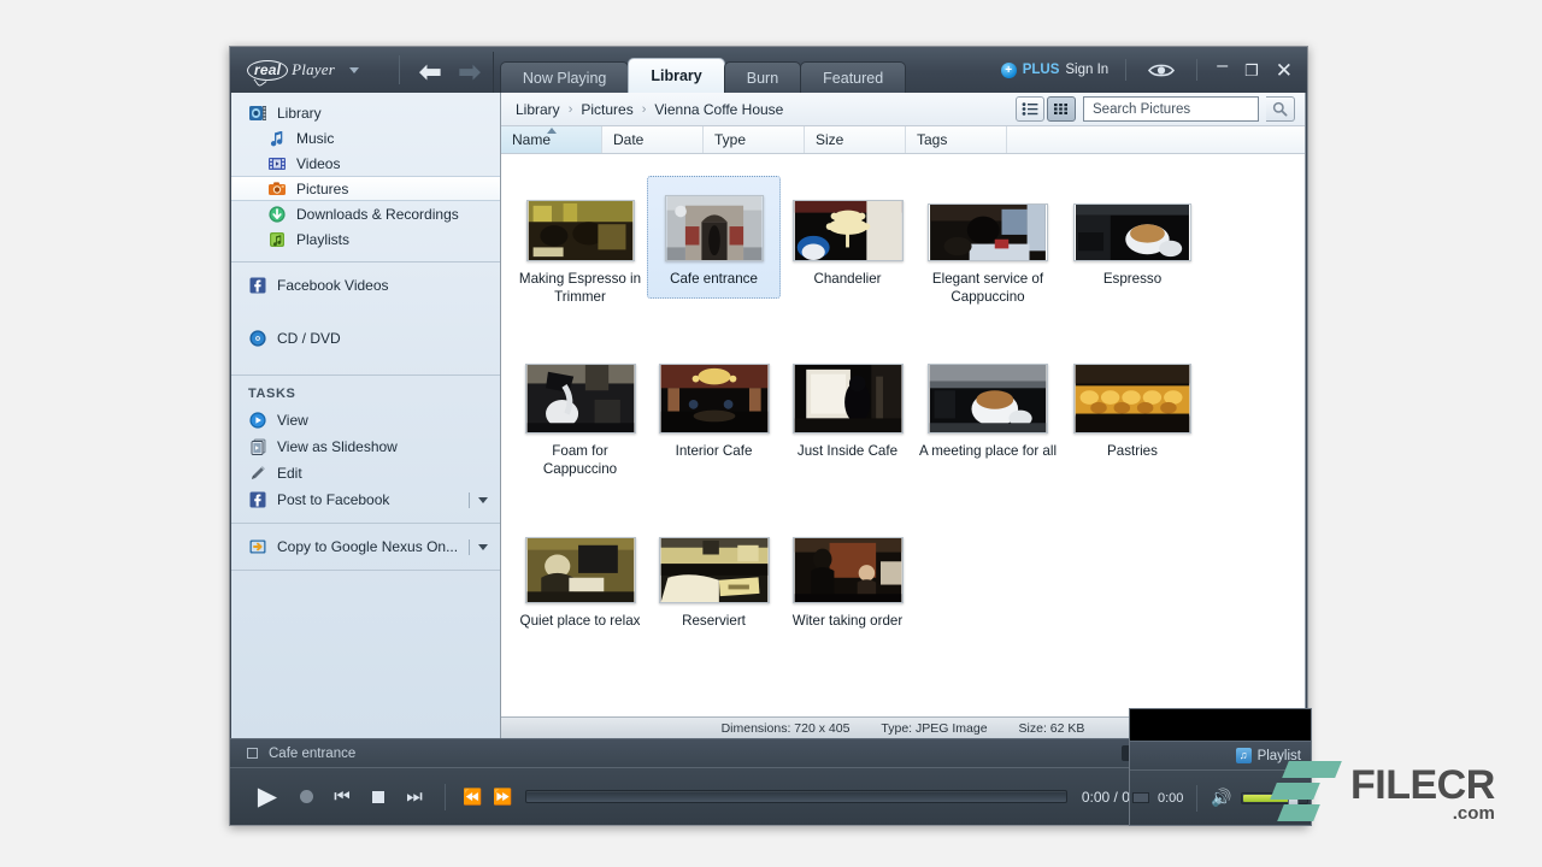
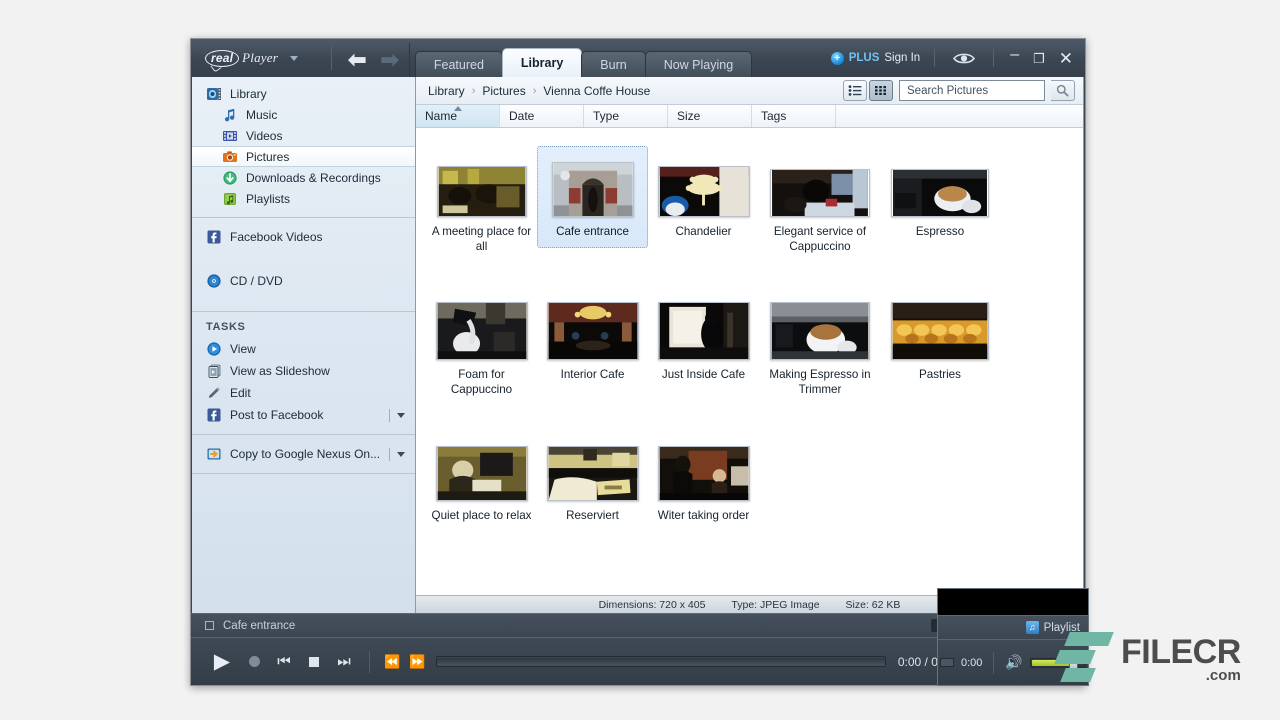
  real
  Player
  ⬅
  ➡
- Now Playing
+ Featured
  Library
  Burn
- Featured
+ Now Playing
  +
  PLUS
  Sign In
  –
  ❐
  ✕
  Library
  Music
  Videos
  Pictures
  Downloads & Recordings
  Playlists
  Facebook Videos
  CD / DVD
  TASKS
  View
  View as Slideshow
  Edit
  Post to Facebook
  Copy to Google Nexus On...
  Library
  ›
  Pictures
  ›
  Vienna Coffe House
  Search Pictures
  Name
  Date
  Type
  Size
  Tags
- Making Espresso in Trimmer
+ A meeting place for all
  Cafe entrance
  Chandelier
  Elegant service of Cappuccino
  Espresso
  Foam for Cappuccino
  Interior Cafe
  Just Inside Cafe
- A meeting place for all
+ Making Espresso in Trimmer
  Pastries
  Quiet place to relax
  Reserviert
  Witer taking order
  Dimensions: 720 x 405
  Type: JPEG Image
  Size: 62 KB
  Cafe entrance
  ▶
  ⏮
  ⏭
  ⏪
  ⏩
  ♫
  Playlist
  0:00
  🔊
  FILECR
  .com
